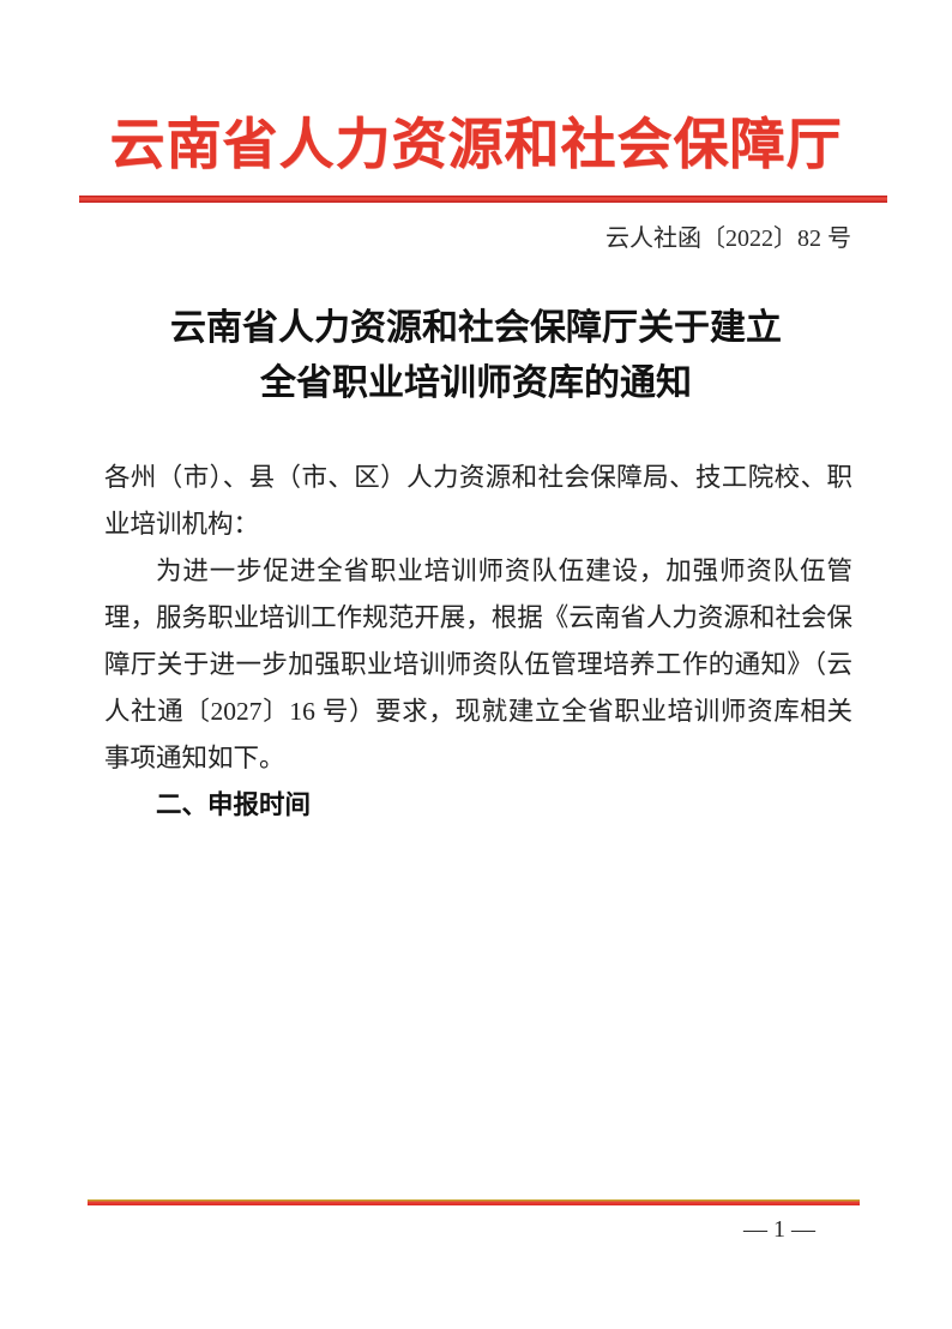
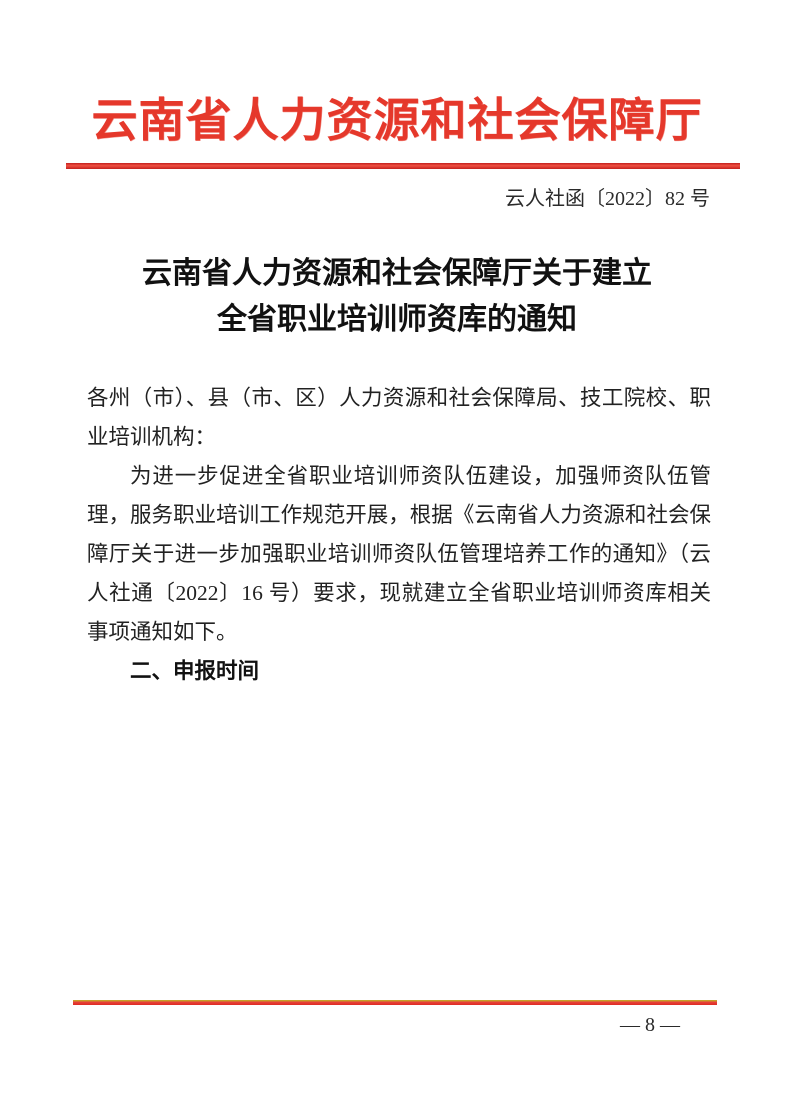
  云南省人力资源和社会保障厅
  云人社函〔2022〕82 号
  云南省人力资源和社会保障厅关于建立
  全省职业培训师资库的通知
  各州（市）、县（市、区）人力资源和社会保障局、技工院校、职业培训机构：
- 为进一步促进全省职业培训师资队伍建设，加强师资队伍管理，服务职业培训工作规范开展，根据《云南省人力资源和社会保障厅关于进一步加强职业培训师资队伍管理培养工作的通知》（云人社通〔2027〕16 号）要求，现就建立全省职业培训师资库相关事项通知如下。
+ 为进一步促进全省职业培训师资队伍建设，加强师资队伍管理，服务职业培训工作规范开展，根据《云南省人力资源和社会保障厅关于进一步加强职业培训师资队伍管理培养工作的通知》（云人社通〔2022〕16 号）要求，现就建立全省职业培训师资库相关事项通知如下。
  二、申报时间
- — 1 —
+ — 8 —
